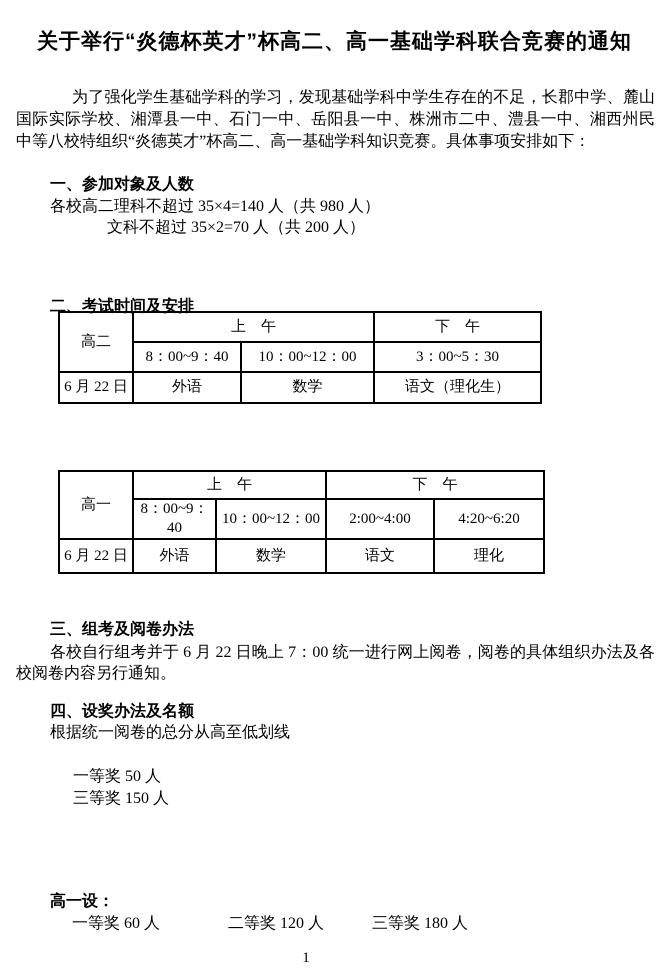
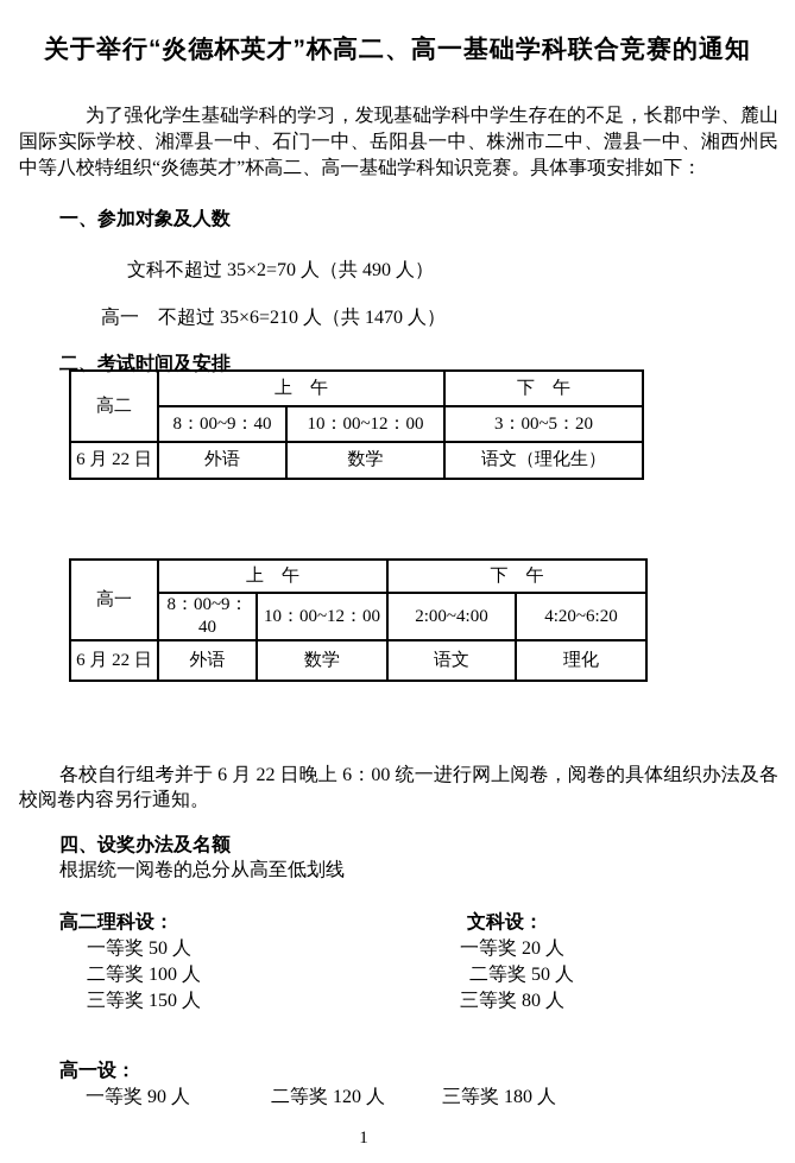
  关于举行“炎德杯英才”杯高二、高一基础学科联合竞赛的通知
  为了强化学生基础学科的学习，发现基础学科中学生存在的不足，长郡中学、麓山国际实际学校、湘潭县一中、石门一中、岳阳县一中、株洲市二中、澧县一中、湘西州民中等八校特组织“炎德英才”杯高二、高一基础学科知识竞赛。具体事项安排如下：
  一、参加对象及人数
- 各校高二理科不超过 35×4=140 人（共 980 人）
- 文科不超过 35×2=70 人（共 200 人）
+ 文科不超过 35×2=70 人（共 490 人）
+ 高一 不超过 35×6=210 人（共 1470 人）
  二、考试时间及安排
  高二	上 午	下 午
- 8：00~9：40	10：00~12：00	3：00~5：30
+ 8：00~9：40	10：00~12：00	3：00~5：20
  6 月 22 日	外语	数学	语文（理化生）
  高一	上 午	下 午
  8：00~9：40	10：00~12：00	2:00~4:00	4:20~6:20
  6 月 22 日	外语	数学	语文	理化
- 三、组考及阅卷办法
- 各校自行组考并于 6 月 22 日晚上 7：00 统一进行网上阅卷，阅卷的具体组织办法及各校阅卷内容另行通知。
+ 各校自行组考并于 6 月 22 日晚上 6：00 统一进行网上阅卷，阅卷的具体组织办法及各校阅卷内容另行通知。
  四、设奖办法及名额
  根据统一阅卷的总分从高至低划线
+ 高二理科设：
  一等奖 50 人
+ 二等奖 100 人
  三等奖 150 人
+ 文科设：
+ 一等奖 20 人
+ 二等奖 50 人
+ 三等奖 80 人
  高一设：
- 一等奖 60 人 二等奖 120 人 三等奖 180 人
+ 一等奖 90 人 二等奖 120 人 三等奖 180 人
  1
